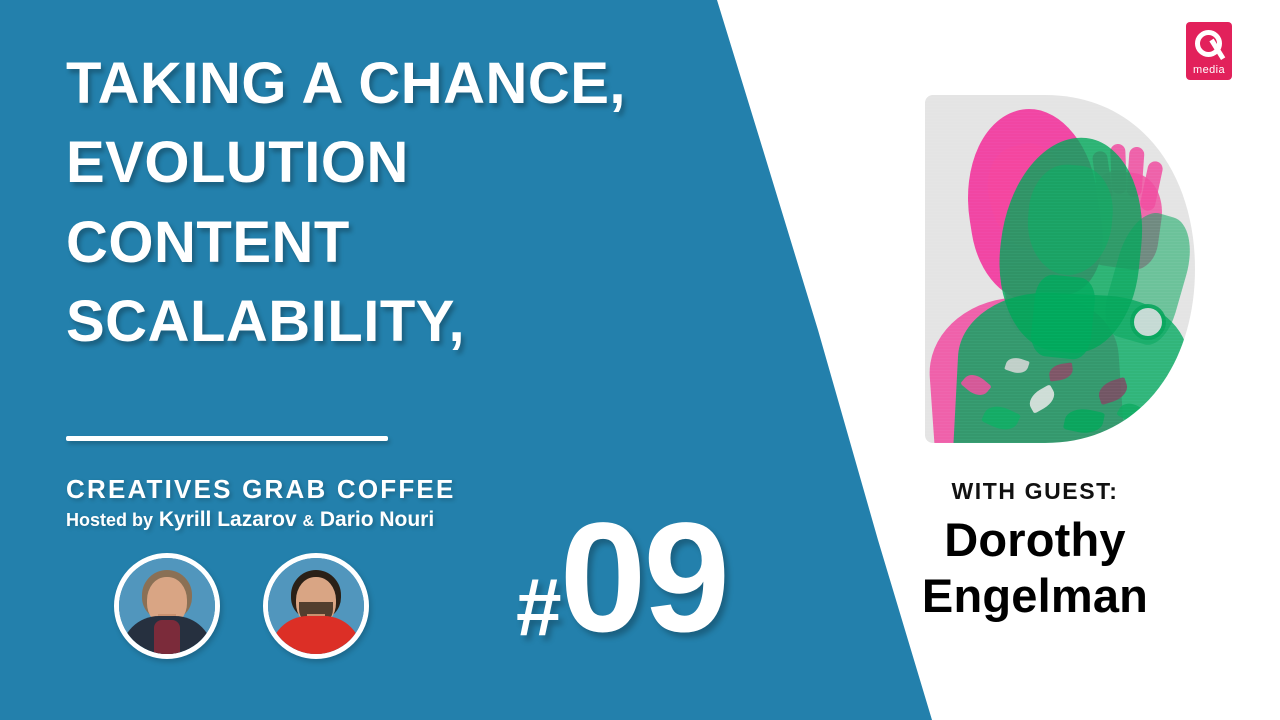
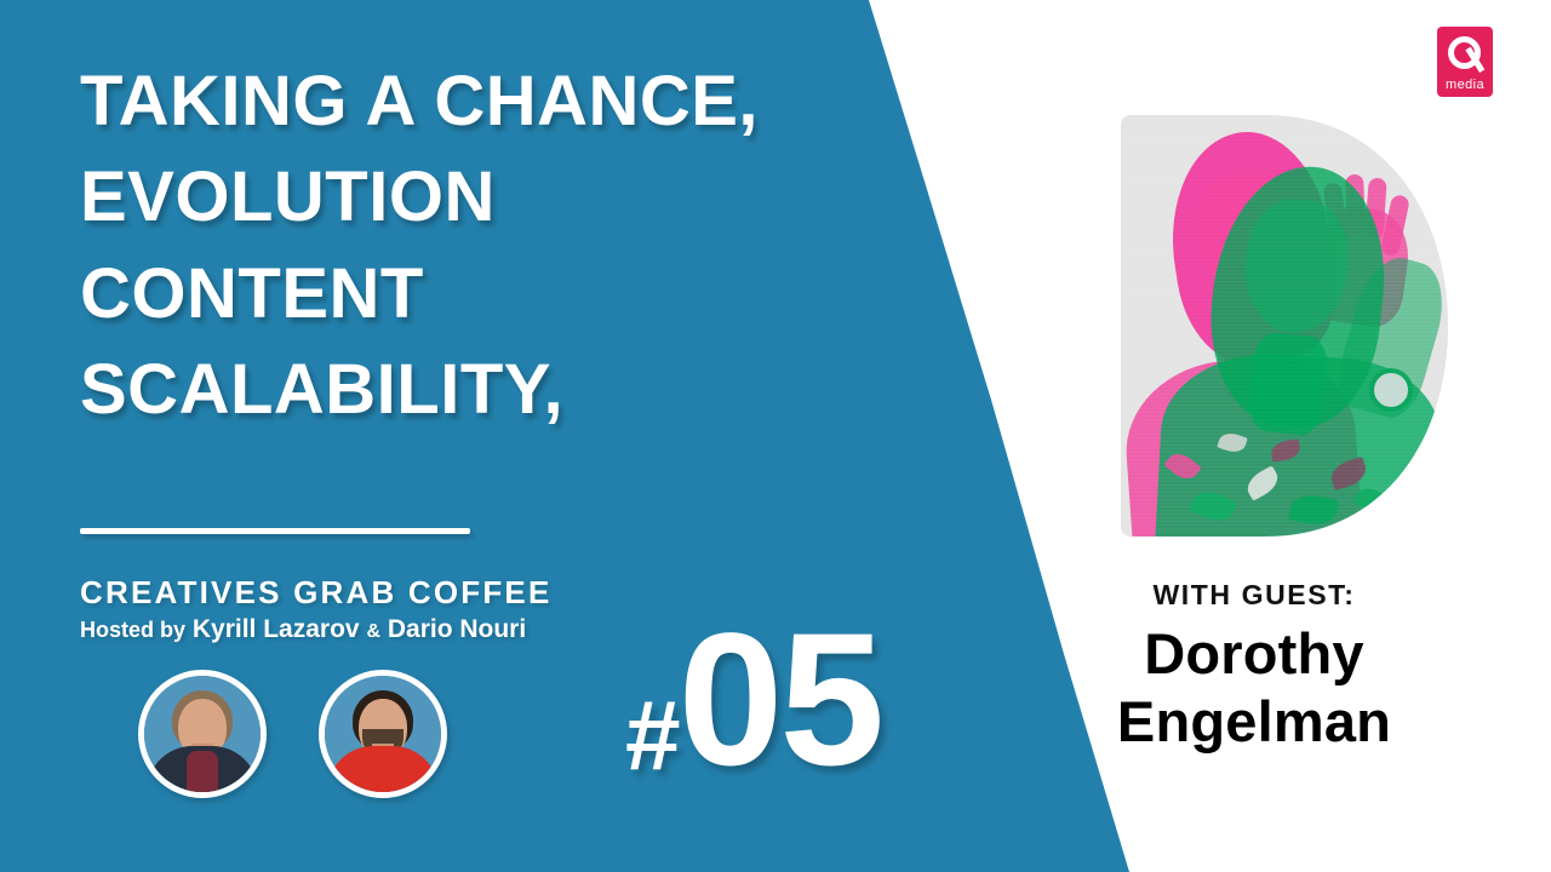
  TAKING A CHANCE,
  EVOLUTION
  CONTENT
  SCALABILITY,
  CREATIVES GRAB COFFEE
  Hosted by Kyrill Lazarov & Dario Nouri
- #09
+ #05
  WITH GUEST:
  Dorothy
  Engelman
  media
